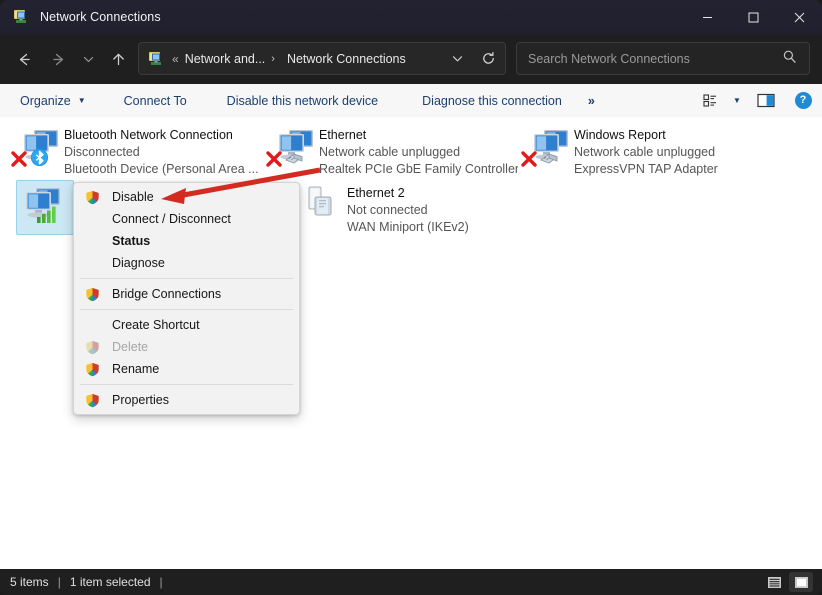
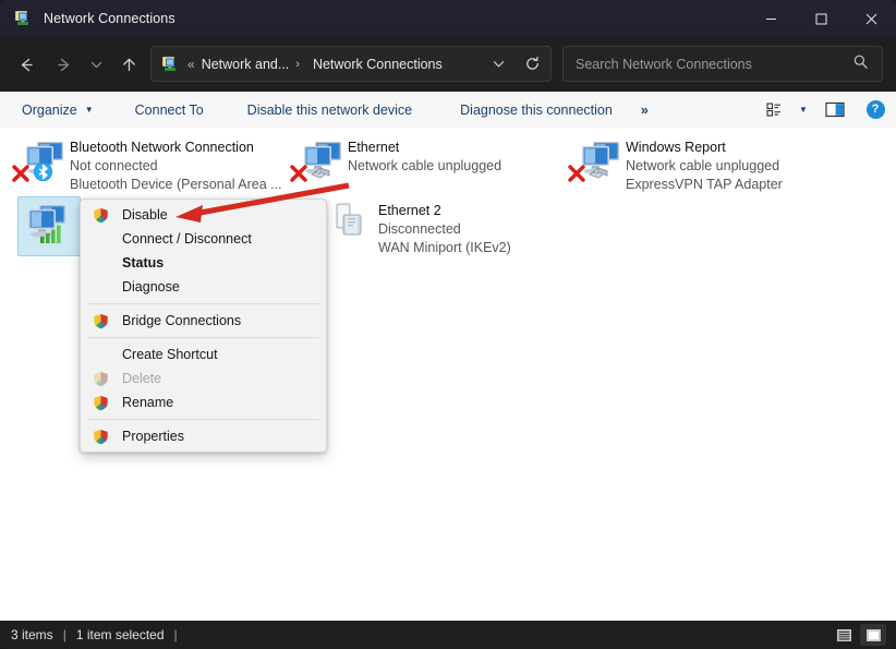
  Network Connections
  «
  Network and...
  ›
  Network Connections
  Search Network Connections
  Organize
  ▼
  Connect To
  Disable this network device
  Diagnose this connection
  »
  ▼
  ?
  Bluetooth Network Connection
- Disconnected
+ Not connected
  Bluetooth Device (Personal Area ...
  Ethernet
  Network cable unplugged
- Realtek PCIe GbE Family Controller
  Windows Report
  Network cable unplugged
  ExpressVPN TAP Adapter
  Ethernet 2
- Not connected
+ Disconnected
  WAN Miniport (IKEv2)
  Disable
  Connect / Disconnect
  Status
  Diagnose
  Bridge Connections
  Create Shortcut
  Delete
  Rename
  Properties
- 5 items
+ 3 items
  |
  1 item selected
  |
